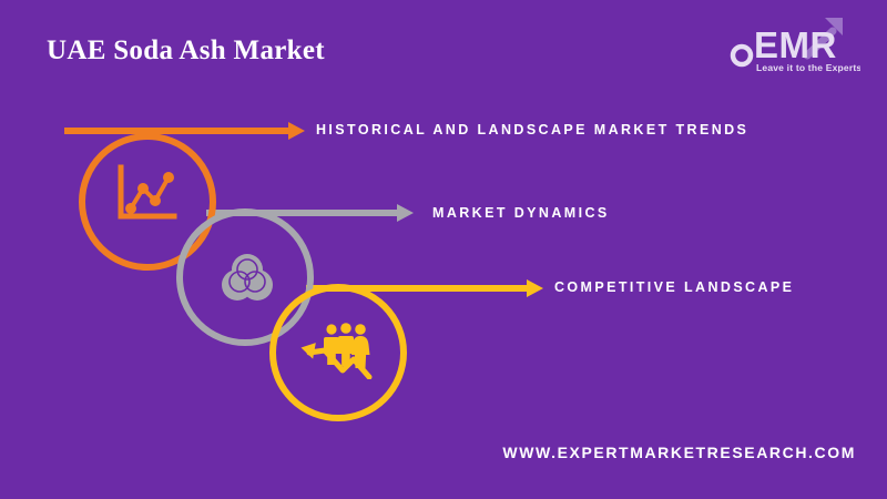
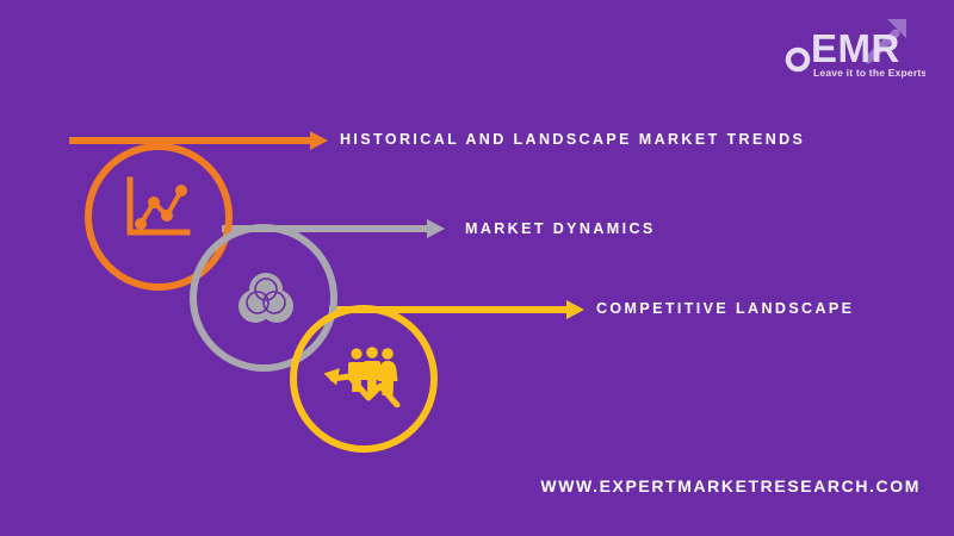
- UAE Soda Ash Market
  EMR
  Leave it to the Experts
  HISTORICAL AND LANDSCAPE MARKET TRENDS
  MARKET DYNAMICS
  COMPETITIVE LANDSCAPE
  WWW.EXPERTMARKETRESEARCH.COM
